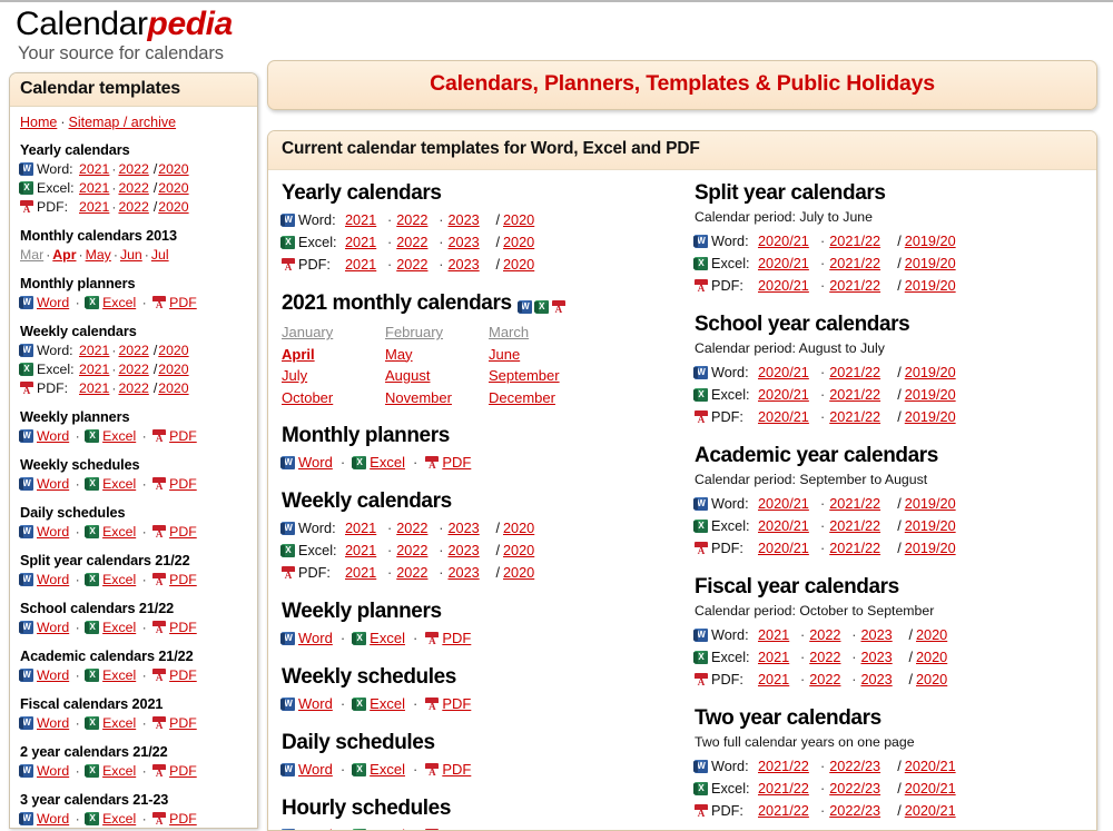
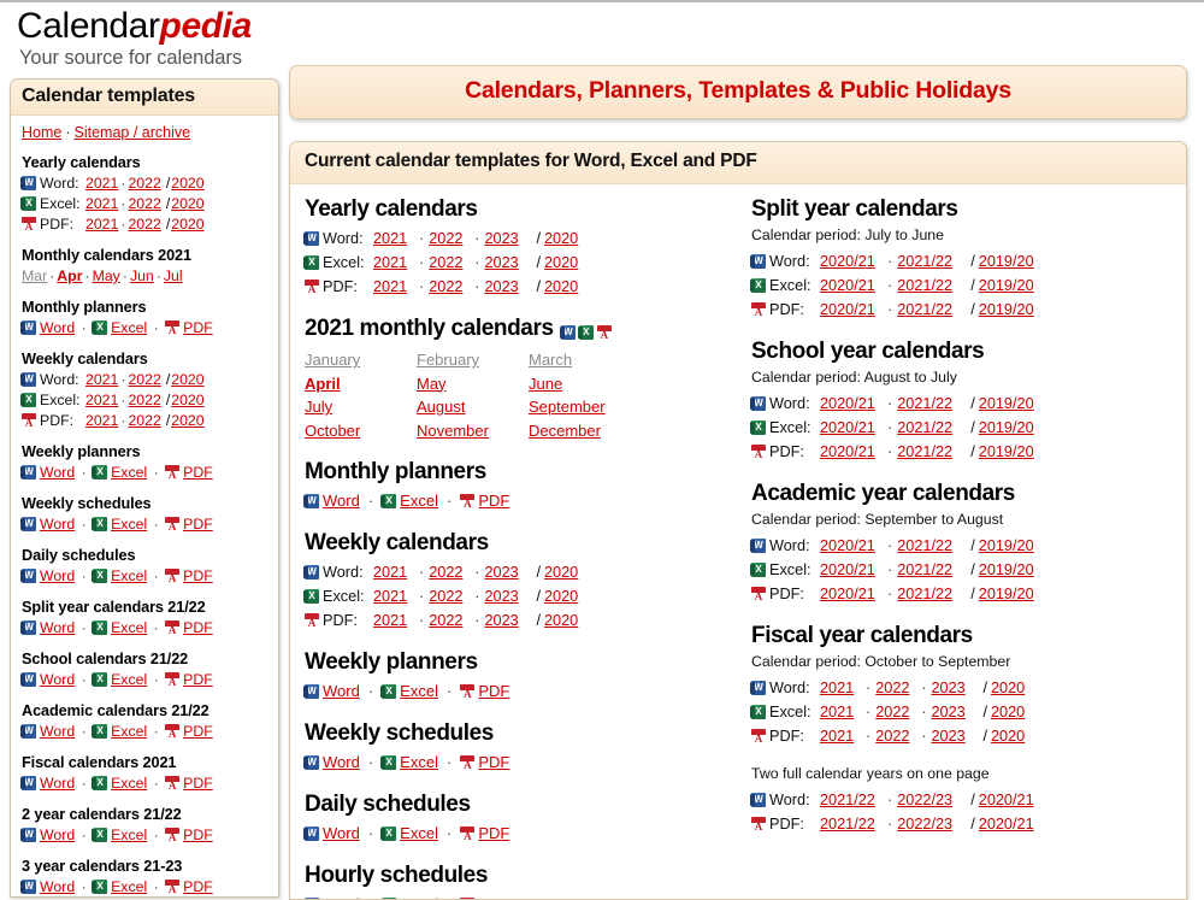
  Calendarpedia
  Your source for calendars
  Calendar templates
  Home · Sitemap / archive
  Yearly calendars
  Word: 2021 · 2022 /2020
  Excel: 2021 · 2022 /2020
  PDF: 2021 · 2022 /2020
- Monthly calendars 2013
+ Monthly calendars 2021
  Mar · Apr · May · Jun · Jul
  Monthly planners
  Word · Excel · PDF
  Weekly calendars
  Word: 2021 · 2022 /2020
  Excel: 2021 · 2022 /2020
  PDF: 2021 · 2022 /2020
  Weekly planners
  Word · Excel · PDF
  Weekly schedules
  Word · Excel · PDF
  Daily schedules
  Word · Excel · PDF
  Split year calendars 21/22
  Word · Excel · PDF
  School calendars 21/22
  Word · Excel · PDF
  Academic calendars 21/22
  Word · Excel · PDF
  Fiscal calendars 2021
  Word · Excel · PDF
  2 year calendars 21/22
  Word · Excel · PDF
  3 year calendars 21-23
  Word · Excel · PDF
  Calendars, Planners, Templates & Public Holidays
  Current calendar templates for Word, Excel and PDF
  Yearly calendars
  Word: 2021 · 2022 · 2023 / 2020
  Excel: 2021 · 2022 · 2023 / 2020
  PDF: 2021 · 2022 · 2023 / 2020
  2021 monthly calendars
  January
  April
  July
  October
  February
  May
  August
  November
  March
  June
  September
  December
  Monthly planners
  Word · Excel · PDF
  Weekly calendars
  Word: 2021 · 2022 · 2023 / 2020
  Excel: 2021 · 2022 · 2023 / 2020
  PDF: 2021 · 2022 · 2023 / 2020
  Weekly planners
  Word · Excel · PDF
  Weekly schedules
  Word · Excel · PDF
  Daily schedules
  Word · Excel · PDF
  Hourly schedules
  Split year calendars
  Calendar period: July to June
  Word: 2020/21 · 2021/22 / 2019/20
  Excel: 2020/21 · 2021/22 / 2019/20
  PDF: 2020/21 · 2021/22 / 2019/20
  School year calendars
  Calendar period: August to July
  Word: 2020/21 · 2021/22 / 2019/20
  Excel: 2020/21 · 2021/22 / 2019/20
  PDF: 2020/21 · 2021/22 / 2019/20
  Academic year calendars
  Calendar period: September to August
  Word: 2020/21 · 2021/22 / 2019/20
  Excel: 2020/21 · 2021/22 / 2019/20
  PDF: 2020/21 · 2021/22 / 2019/20
  Fiscal year calendars
  Calendar period: October to September
  Word: 2021 · 2022 · 2023 / 2020
  Excel: 2021 · 2022 · 2023 / 2020
  PDF: 2021 · 2022 · 2023 / 2020
- Two year calendars
  Two full calendar years on one page
  Word: 2021/22 · 2022/23 / 2020/21
- Excel: 2021/22 · 2022/23 / 2020/21
  PDF: 2021/22 · 2022/23 / 2020/21
